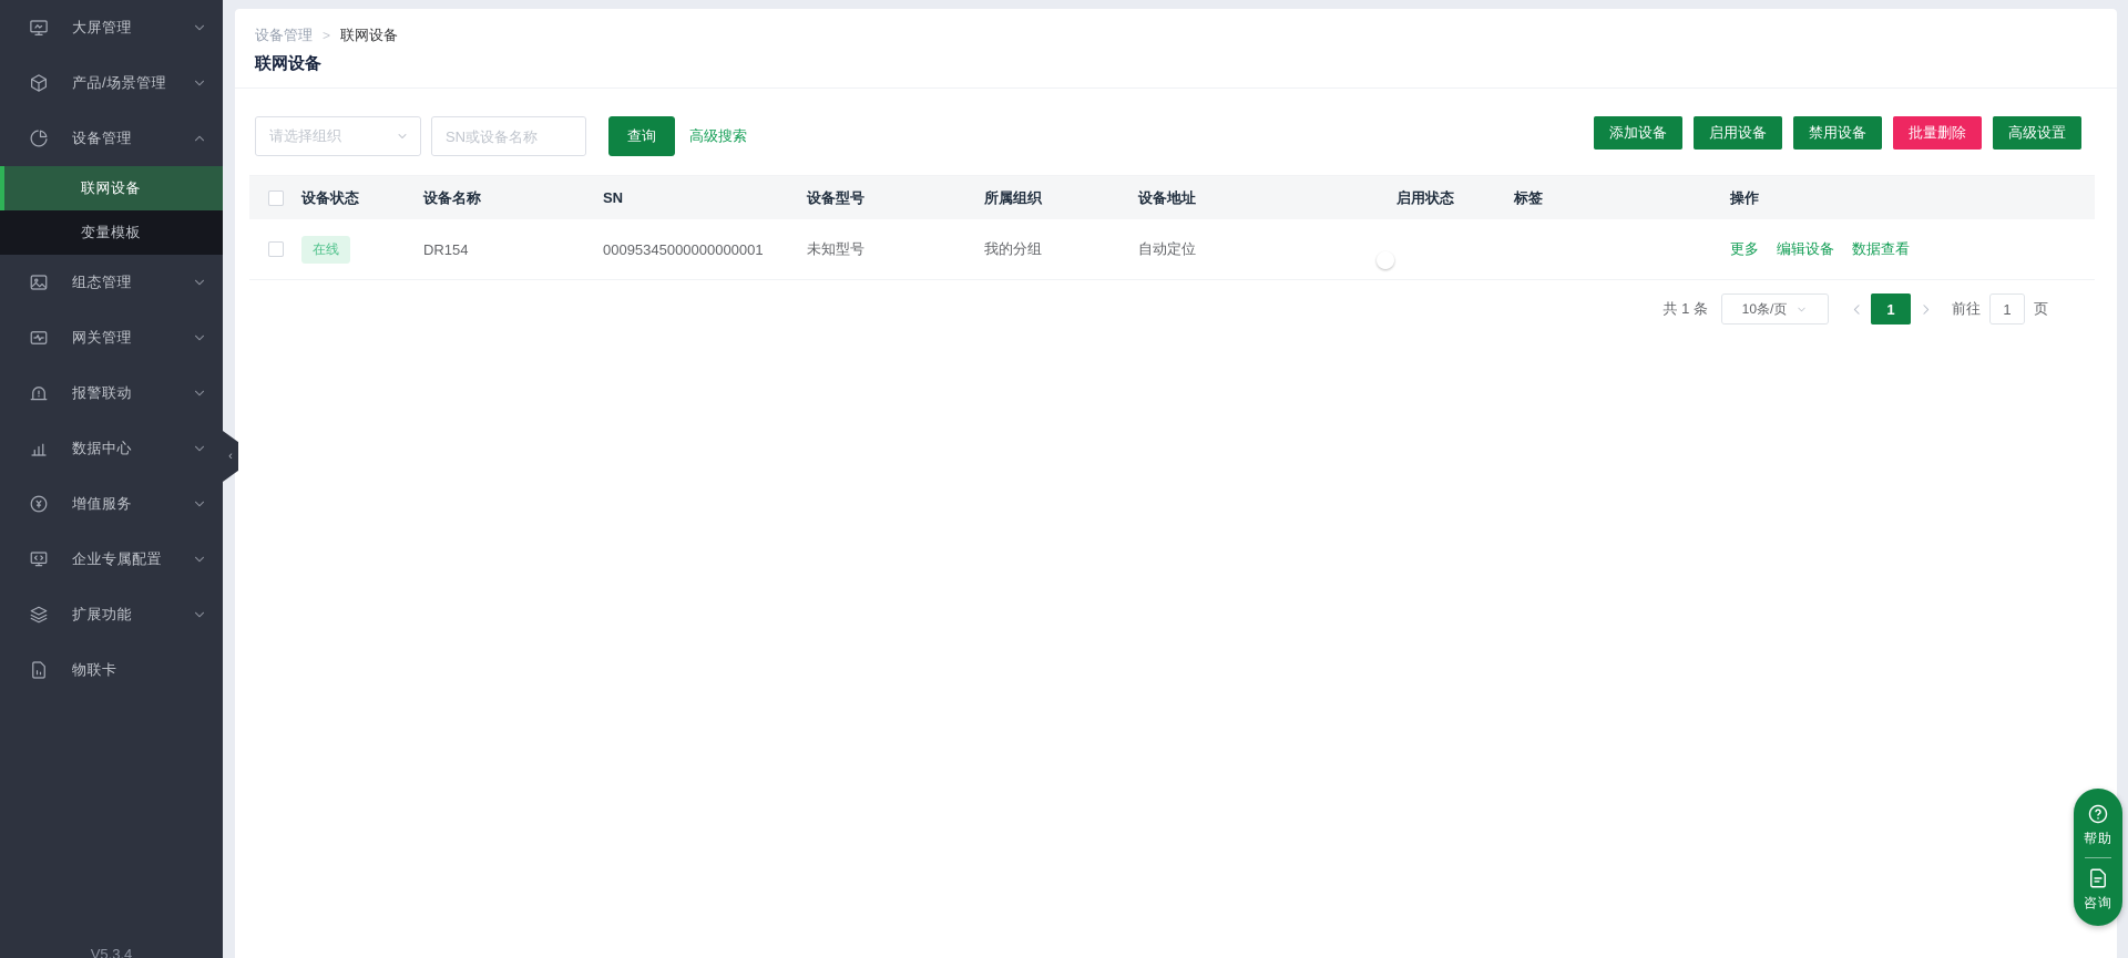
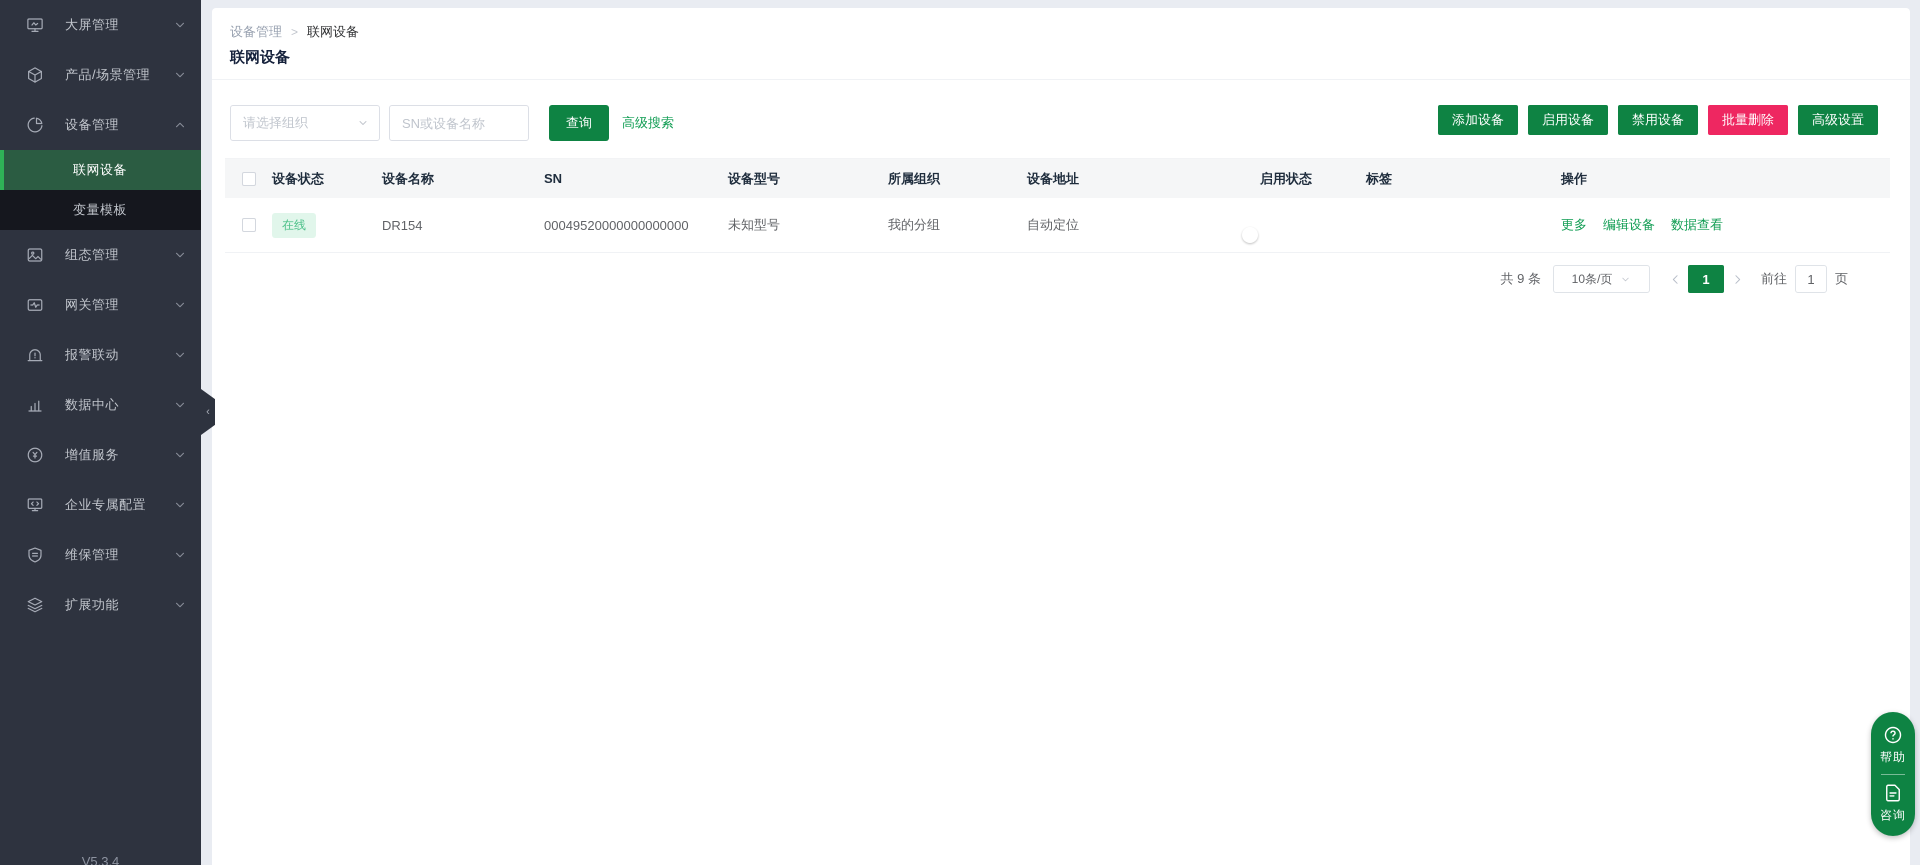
  大屏管理
  产品/场景管理
  设备管理
  联网设备
  变量模板
  组态管理
  网关管理
  报警联动
  数据中心
  增值服务
  企业专属配置
+ 维保管理
  扩展功能
- 物联卡
  V5.3.4
  ‹
  设备管理
  >
  联网设备
  联网设备
  请选择组织
  SN或设备名称
  查询
  高级搜索
  添加设备
  启用设备
  禁用设备
  批量删除
  高级设置
  设备状态
  设备名称
  SN
  设备型号
  所属组织
  设备地址
  启用状态
  标签
  操作
  在线
  DR154
- 00095345000000000001
+ 00049520000000000000
  未知型号
  我的分组
  自动定位
  更多
  编辑设备
  数据查看
- 共 1 条
+ 共 9 条
  10条/页
  1
  前往
  1
  页
  帮助
  咨询
